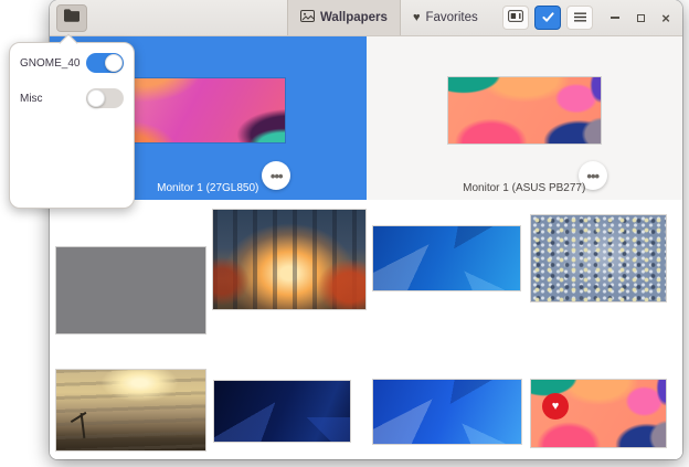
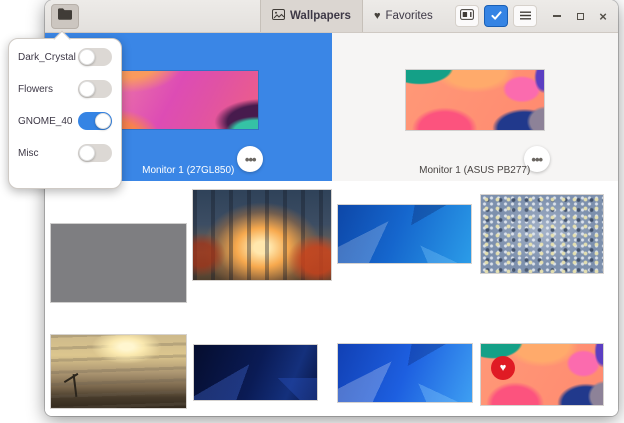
  Wallpapers
  ♥
  Favorites
  ×
  •••
  Monitor 1 (27GL850)
  •••
  Monitor 1 (ASUS PB277)
  ♥
+ Dark_Crystal
+ Flowers
  GNOME_40
  Misc
